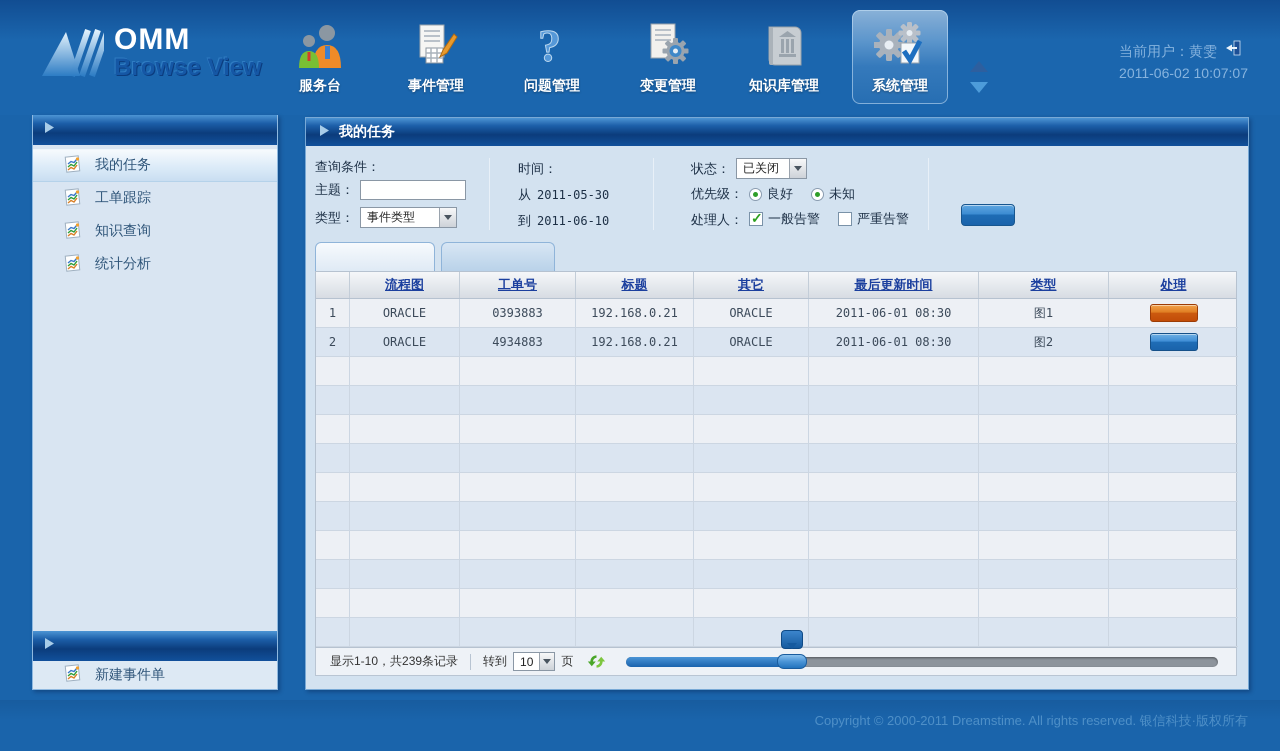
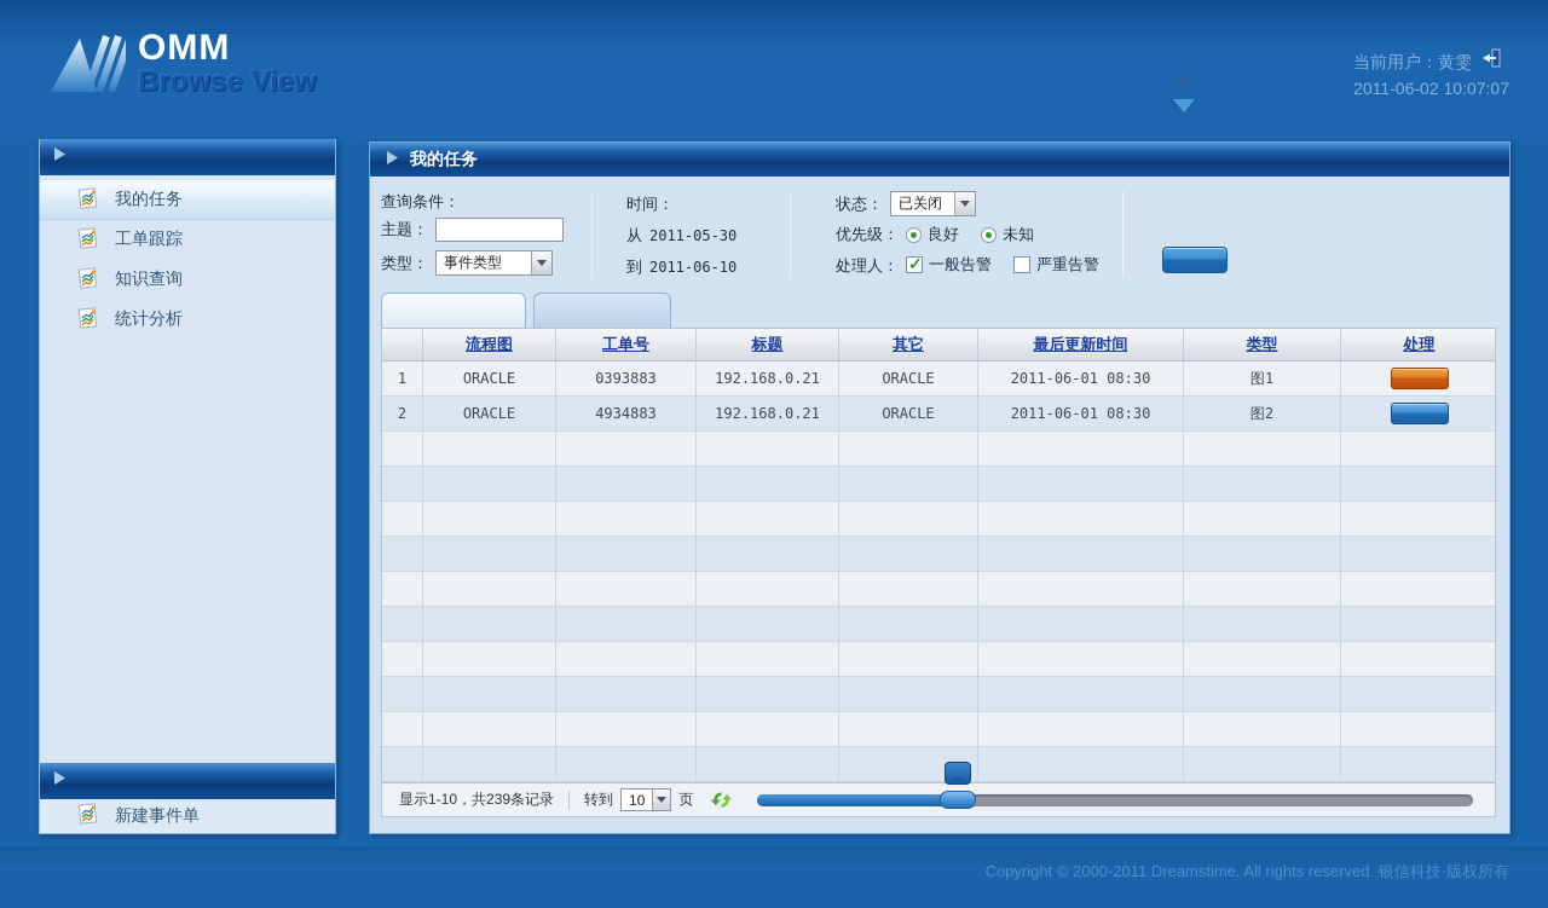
  OMM
  Browse View
- 服务台
- 事件管理
- ?
- 问题管理
- 变更管理
- 知识库管理
- 系统管理
  当前用户：
  黄雯
  2011-06-02 10:07:07
  我的任务
  工单跟踪
  知识查询
  统计分析
  新建事件单
  我的任务
  查询条件：
  主题：
  类型：
  事件类型
  时间：
  从
  2011-05-30
  到
  2011-06-10
  状态：
  已关闭
  优先级：
  良好
  未知
  处理人：
  一般告警
  严重告警
  流程图
  工单号
  标题
  其它
  最后更新时间
  类型
  处理
  1
  ORACLE
  0393883
  192.168.0.21
  ORACLE
  2011-06-01 08:30
  图1
  2
  ORACLE
  4934883
  192.168.0.21
  ORACLE
  2011-06-01 08:30
  图2
  显示1-10，共239条记录
  转到
  10
  页
  Copyright © 2000-2011 Dreamstime. All rights reserved. 银信科技·版权所有
